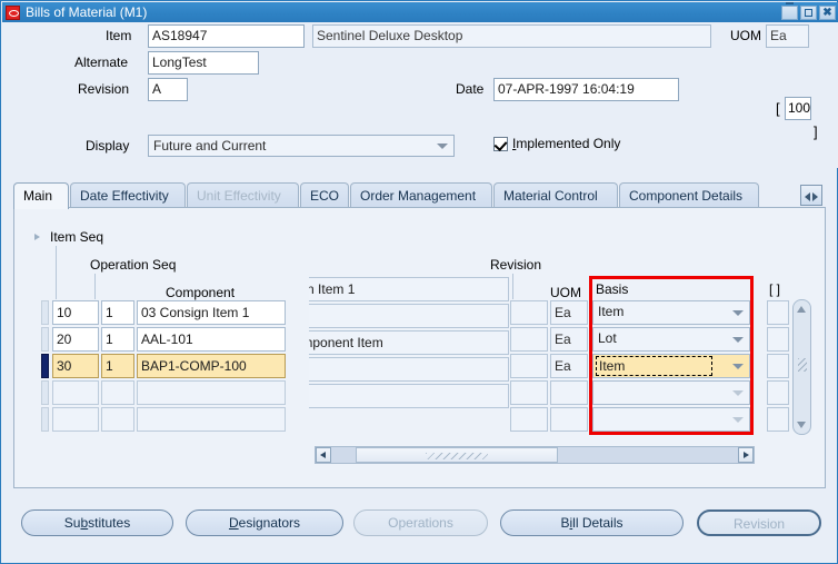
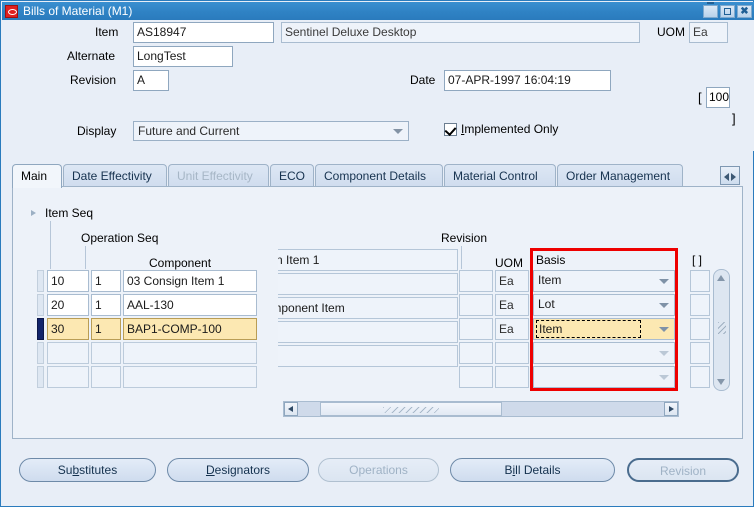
  Bills of Material (M1)
  ✖
  Item
  AS18947
  Sentinel Deluxe Desktop
  UOM
  Ea
  Alternate
  LongTest
  Revision
  A
  Date
  07-APR-1997 16:04:19
  [
  100
  ]
  Display
  Future and Current
  Implemented Only
  Main
  Date Effectivity
  Unit Effectivity
  ECO
- Order Management
+ Component Details
  Material Control
- Component Details
+ Order Management
  Item Seq
  Operation Seq
  Component
  Revision
  UOM
  Basis
  [ ]
  10
  1
  03 Consign Item 1
  Ea
  Item
  20
  1
- AAL-101
+ AAL-130
  Ea
  Lot
  30
  1
  BAP1-COMP-100
  Ea
  Item
  Substitutes
  Designators
  Operations
  Bill Details
  Revision
